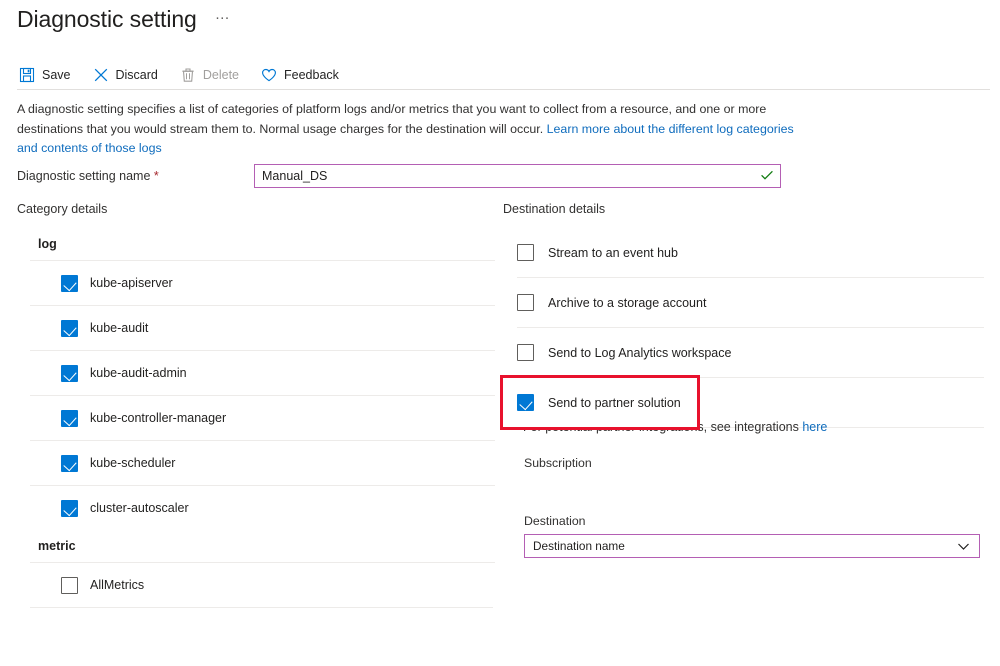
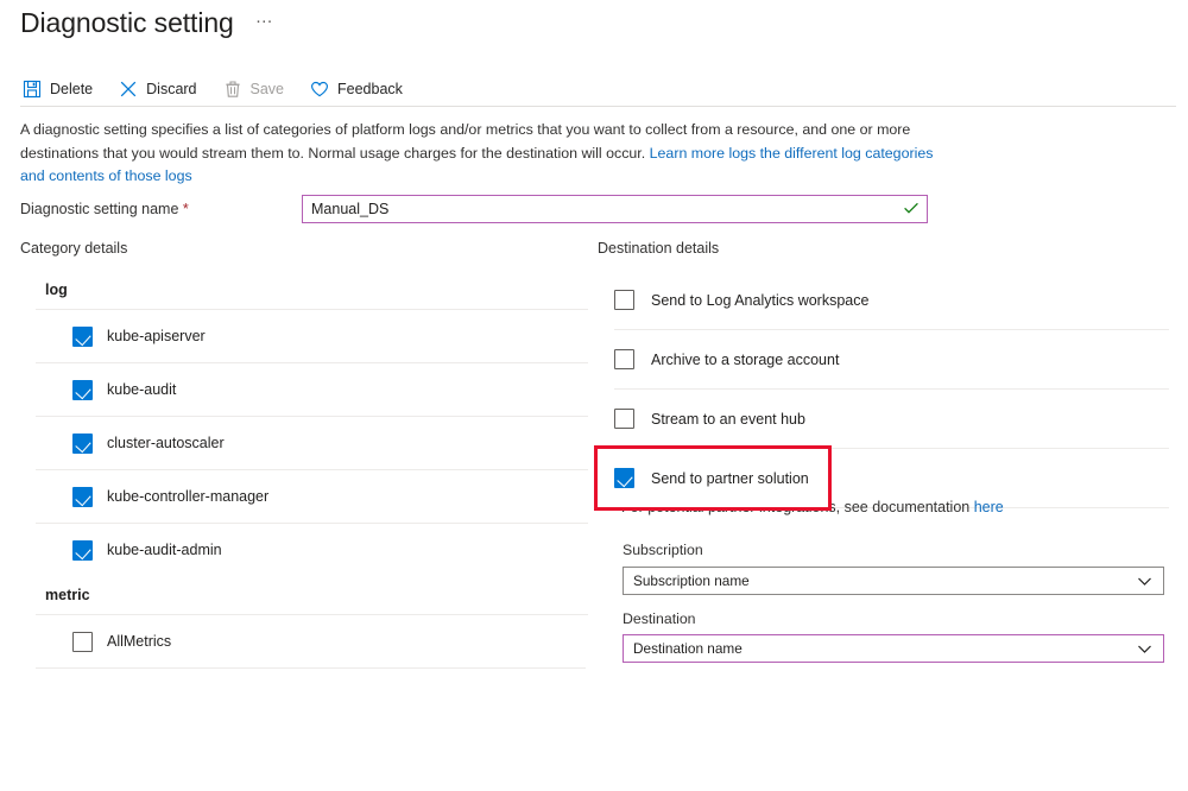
  Diagnostic setting
  …
- Save
+ Delete
  Discard
- Delete
+ Save
  Feedback
- A diagnostic setting specifies a list of categories of platform logs and/or metrics that you want to collect from a resource, and one or more destinations that you would stream them to. Normal usage charges for the destination will occur. Learn more about the different log categories and contents of those logs
+ A diagnostic setting specifies a list of categories of platform logs and/or metrics that you want to collect from a resource, and one or more destinations that you would stream them to. Normal usage charges for the destination will occur. Learn more logs the different log categories and contents of those logs
  Diagnostic setting name *
  Manual_DS
  Category details
  Destination details
  log
  kube-apiserver
  kube-audit
- kube-audit-admin
+ cluster-autoscaler
  kube-controller-manager
- kube-scheduler
- cluster-autoscaler
+ kube-audit-admin
  metric
  AllMetrics
- Stream to an event hub
+ Send to Log Analytics workspace
  Archive to a storage account
- Send to Log Analytics workspace
+ Stream to an event hub
  Send to partner solution
- For potential partner integrations, see integrations here
+ For potential partner integrations, see documentation here
  Subscription
+ Subscription name
  Destination
  Destination name
